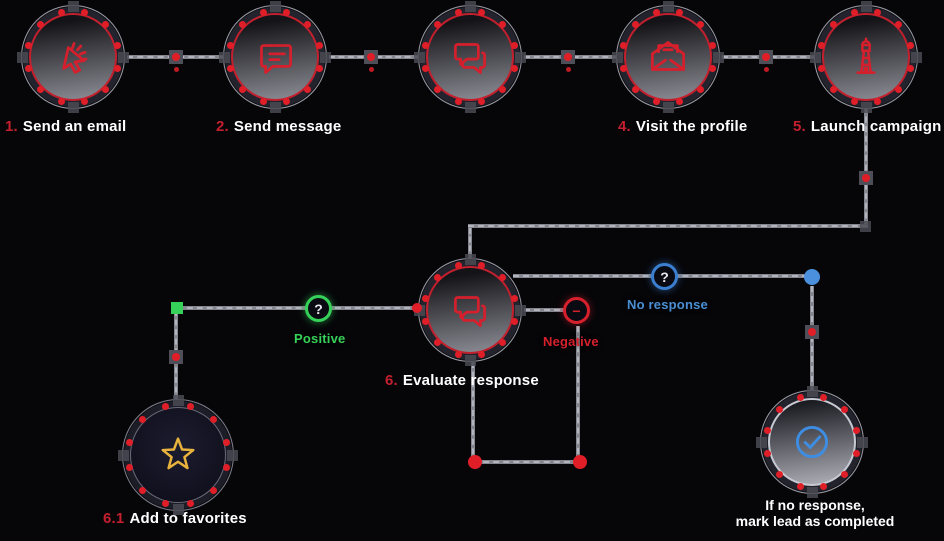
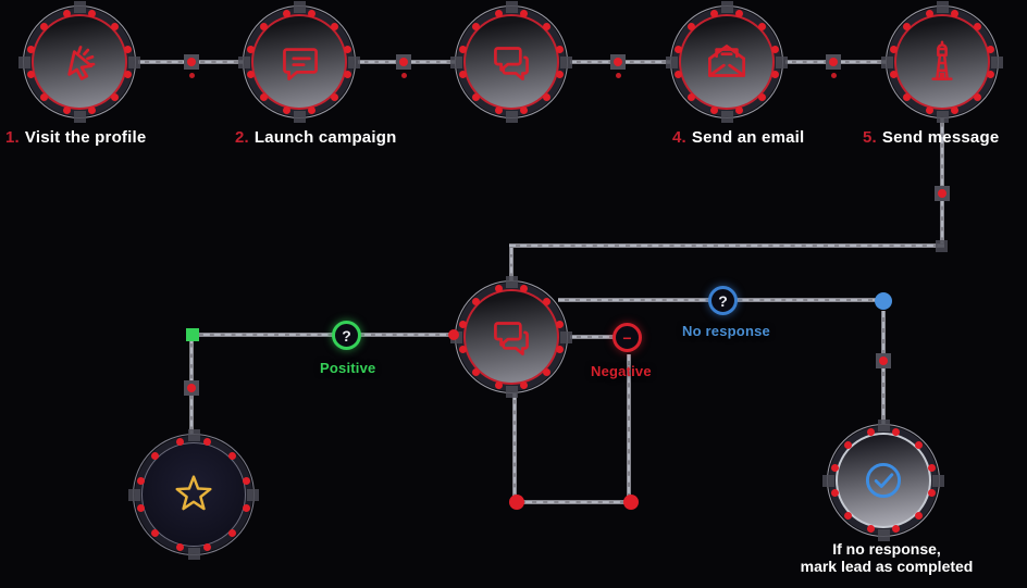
  ?
  −
  ?
- 1. Send an email
+ 1. Visit the profile
- 2. Send message
+ 2. Launch campaign
- 4. Visit the profile
+ 4. Send an email
- 5. Launch campaign
+ 5. Send message
- 6. Evaluate response
- 6.1 Add to favorites
  Positive
  Negative
  No response
  If no response,
  mark lead as completed
